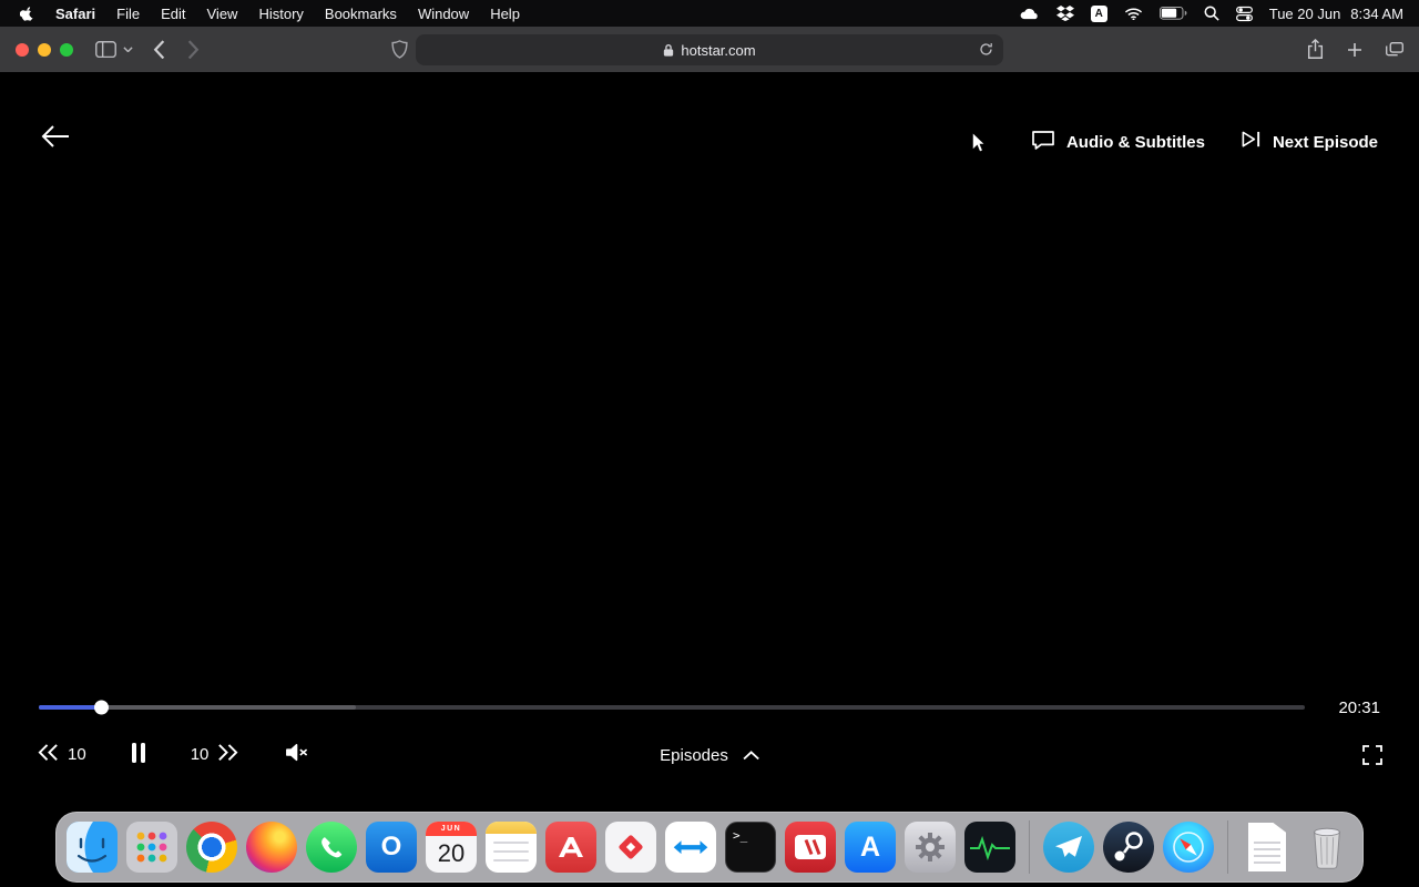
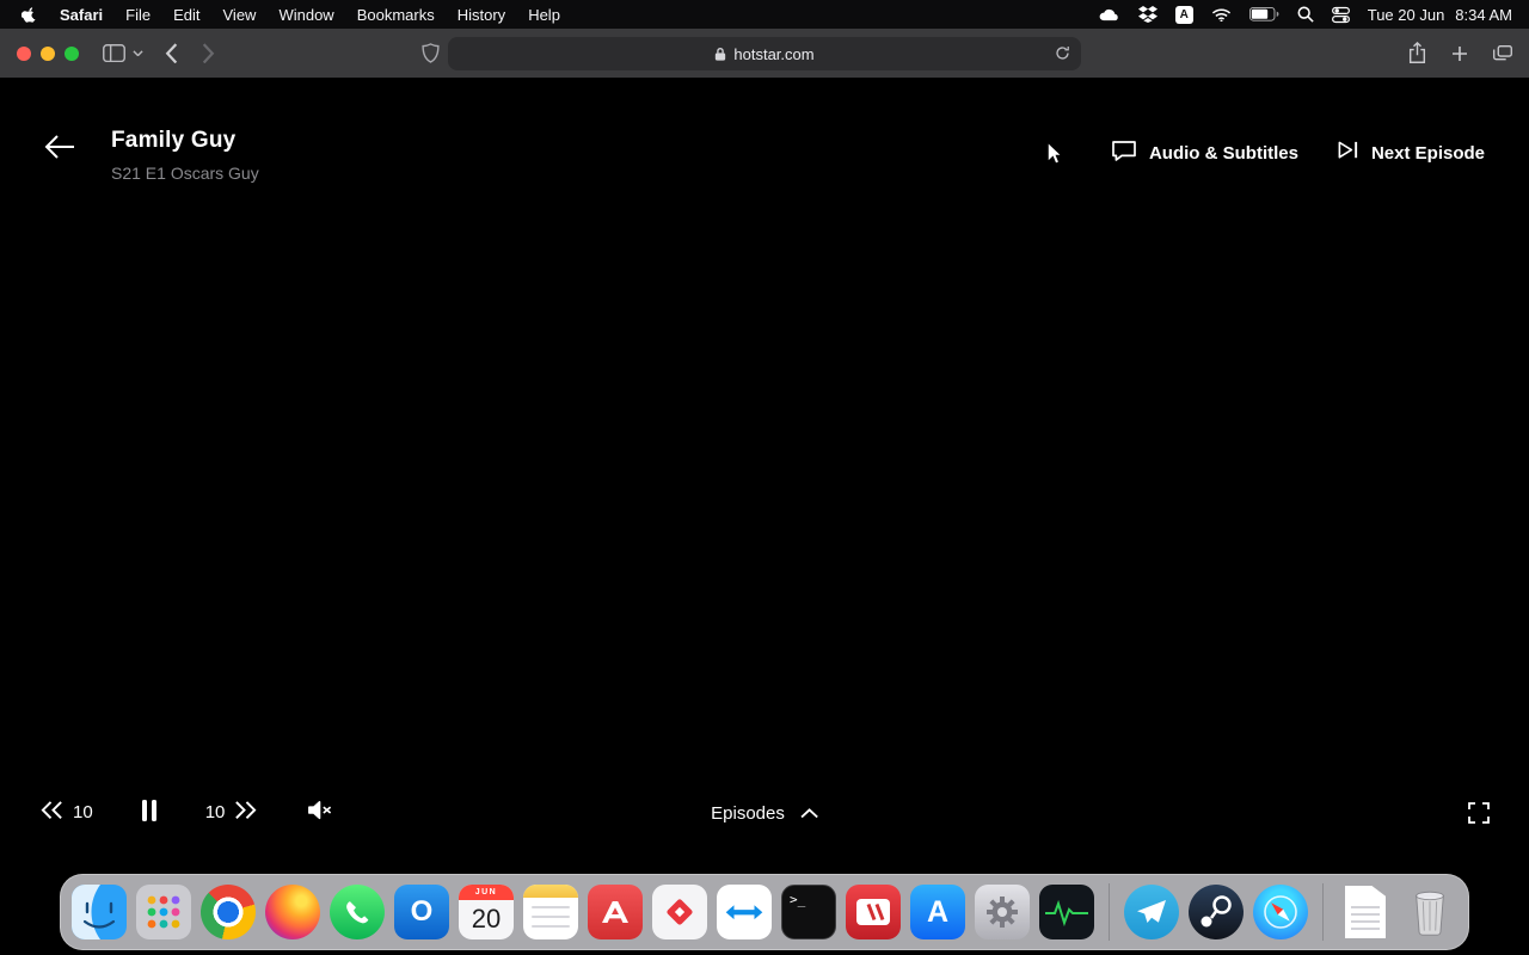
  Safari
  File
  Edit
  View
- History
+ Window
  Bookmarks
- Window
+ History
  Help
  A
  Tue 20 Jun
  8:34 AM
  hotstar.com
+ Family Guy
+ S21 E1 Oscars Guy
  Audio & Subtitles
  Next Episode
- 20:31
  10
  10
  Episodes
  O
  20
  >_
  A
